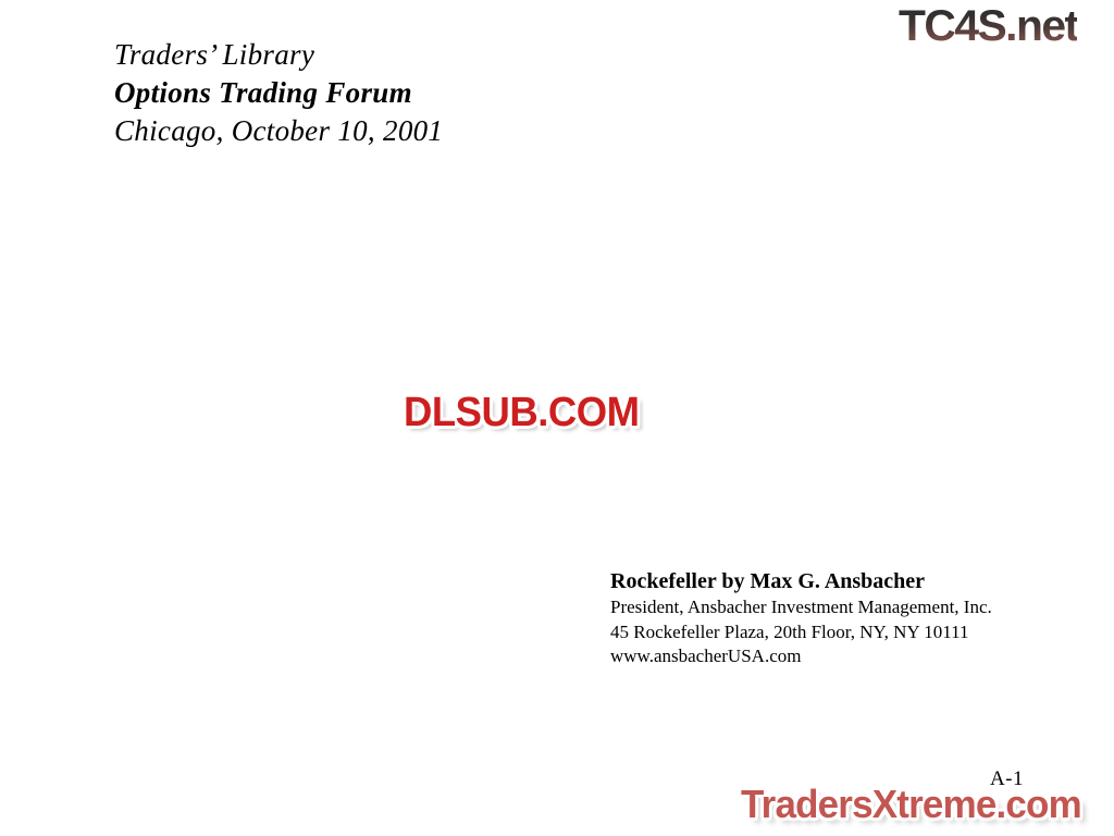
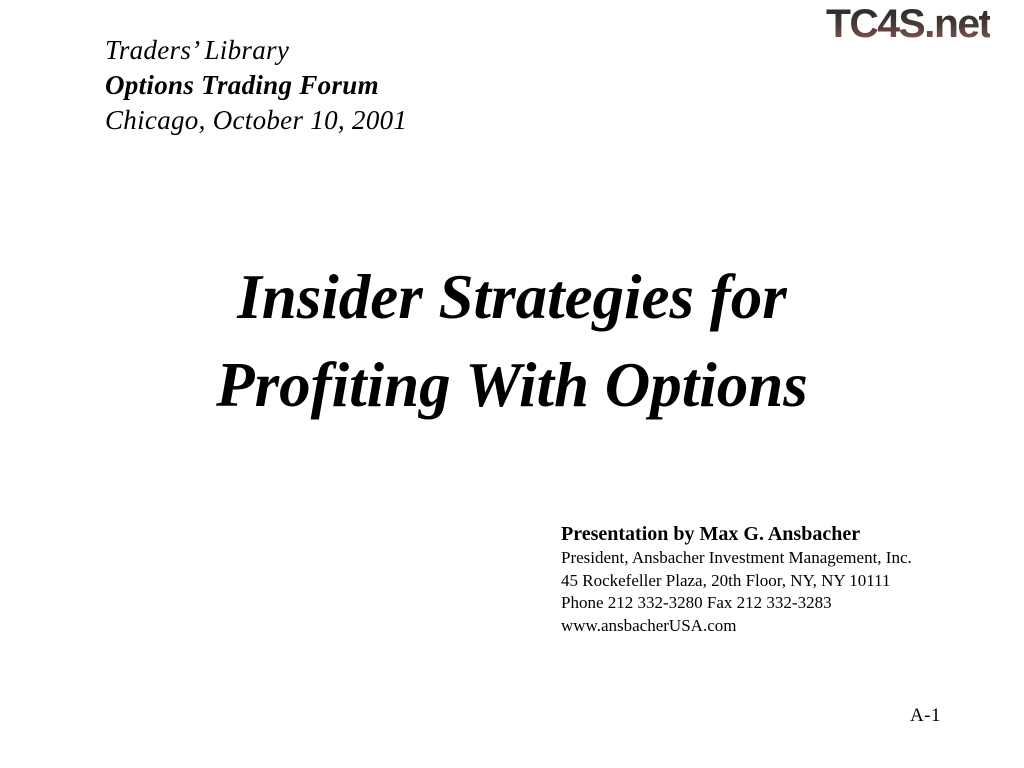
  Traders’ Library
  Options Trading Forum
  Chicago, October 10, 2001
+ Insider Strategies for
+ Profiting With Options
- Rockefeller by Max G. Ansbacher
+ Presentation by Max G. Ansbacher
  President, Ansbacher Investment Management, Inc.
  45 Rockefeller Plaza, 20th Floor, NY, NY 10111
+ Phone 212 332-3280 Fax 212 332-3283
  www.ansbacherUSA.com
  A-1
  TC4S.net
- DLSUB.COM
- TradersXtreme.com
